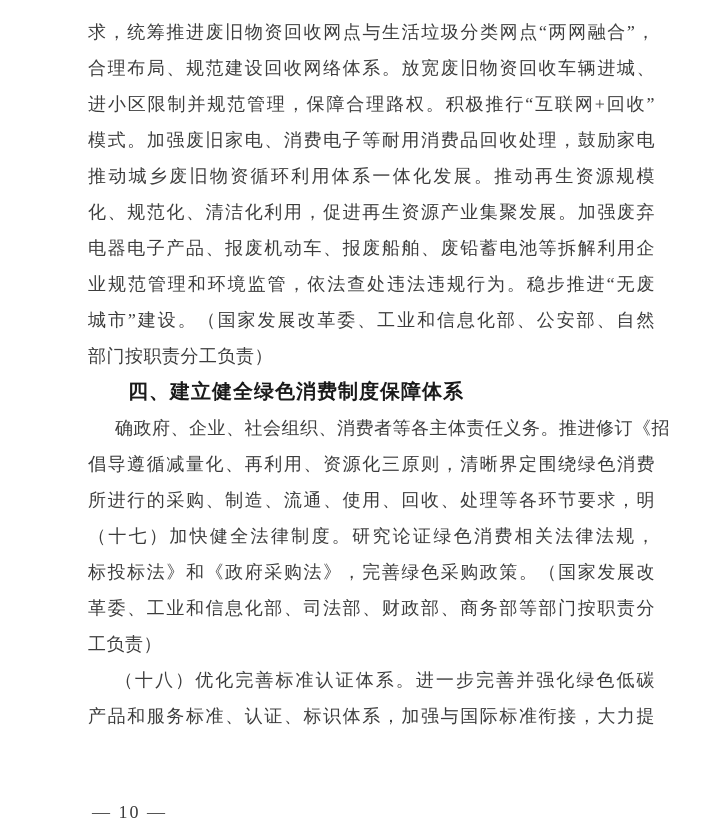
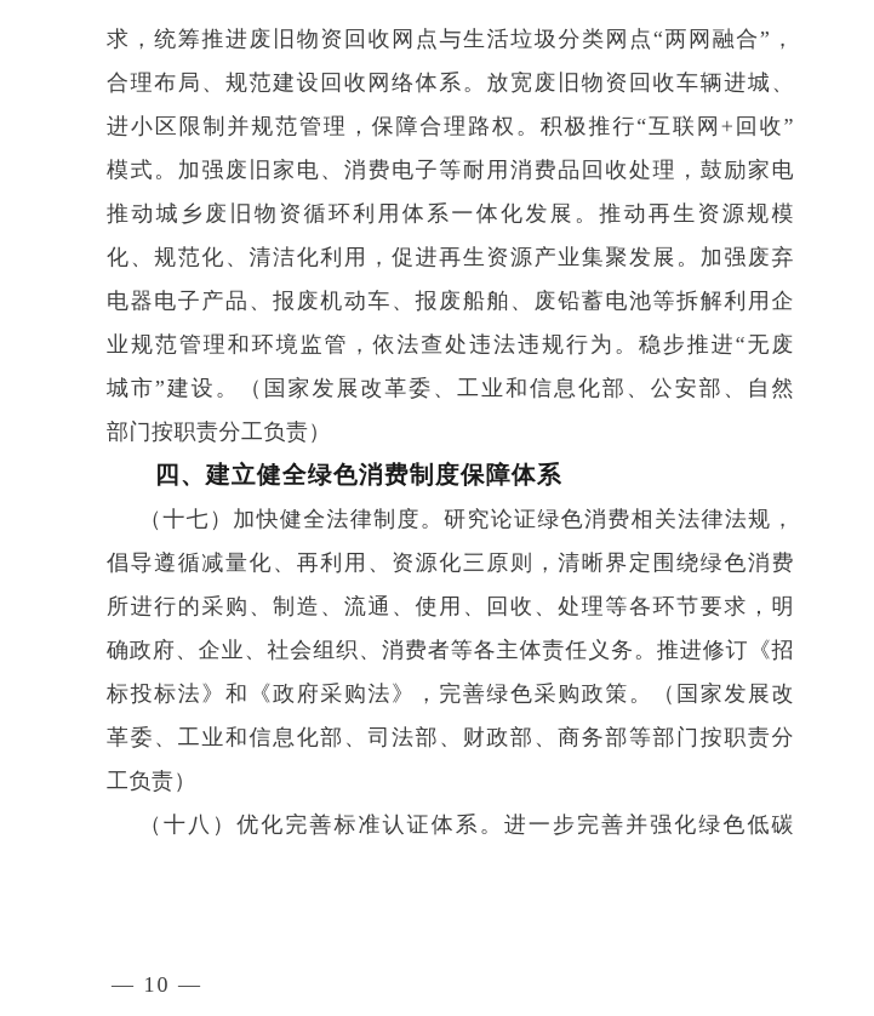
  求，统筹推进废旧物资回收网点与生活垃圾分类网点“两网融合”，
  合理布局、规范建设回收网络体系。放宽废旧物资回收车辆进城、
  进小区限制并规范管理，保障合理路权。积极推行“互联网+回收”
  模式。加强废旧家电、消费电子等耐用消费品回收处理，鼓励家电
  推动城乡废旧物资循环利用体系一体化发展。推动再生资源规模
  化、规范化、清洁化利用，促进再生资源产业集聚发展。加强废弃
  电器电子产品、报废机动车、报废船舶、废铅蓄电池等拆解利用企
  业规范管理和环境监管，依法查处违法违规行为。稳步推进“无废
  城市”建设。（国家发展改革委、工业和信息化部、公安部、自然
  部门按职责分工负责）
  四、建立健全绿色消费制度保障体系
- 确政府、企业、社会组织、消费者等各主体责任义务。推进修订《招
+ （十七）加快健全法律制度。研究论证绿色消费相关法律法规，
  倡导遵循减量化、再利用、资源化三原则，清晰界定围绕绿色消费
  所进行的采购、制造、流通、使用、回收、处理等各环节要求，明
- （十七）加快健全法律制度。研究论证绿色消费相关法律法规，
+ 确政府、企业、社会组织、消费者等各主体责任义务。推进修订《招
  标投标法》和《政府采购法》，完善绿色采购政策。（国家发展改
  革委、工业和信息化部、司法部、财政部、商务部等部门按职责分
  工负责）
  （十八）优化完善标准认证体系。进一步完善并强化绿色低碳
- 产品和服务标准、认证、标识体系，加强与国际标准衔接，大力提
  — 10 —
